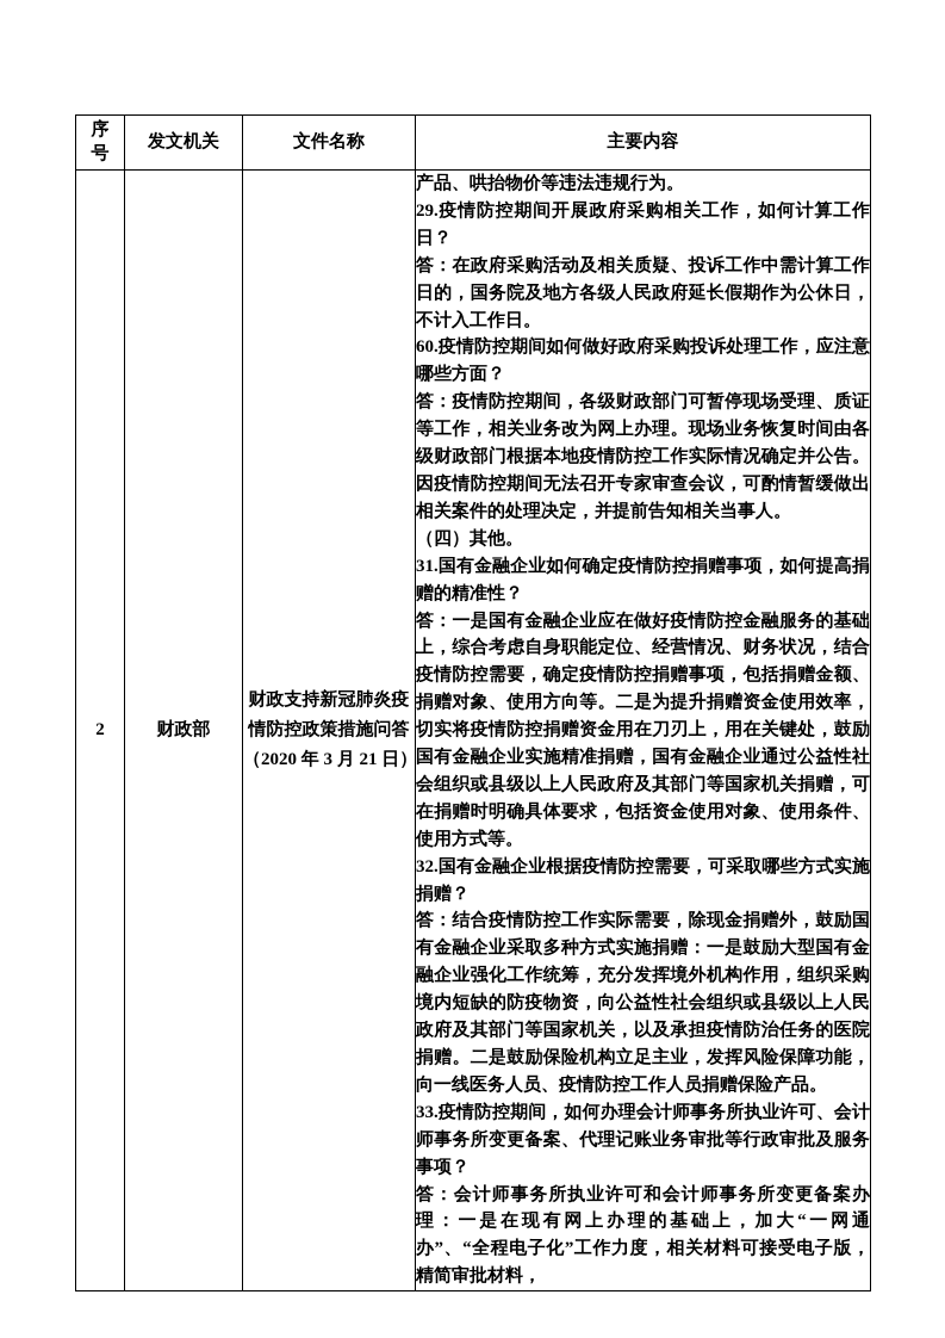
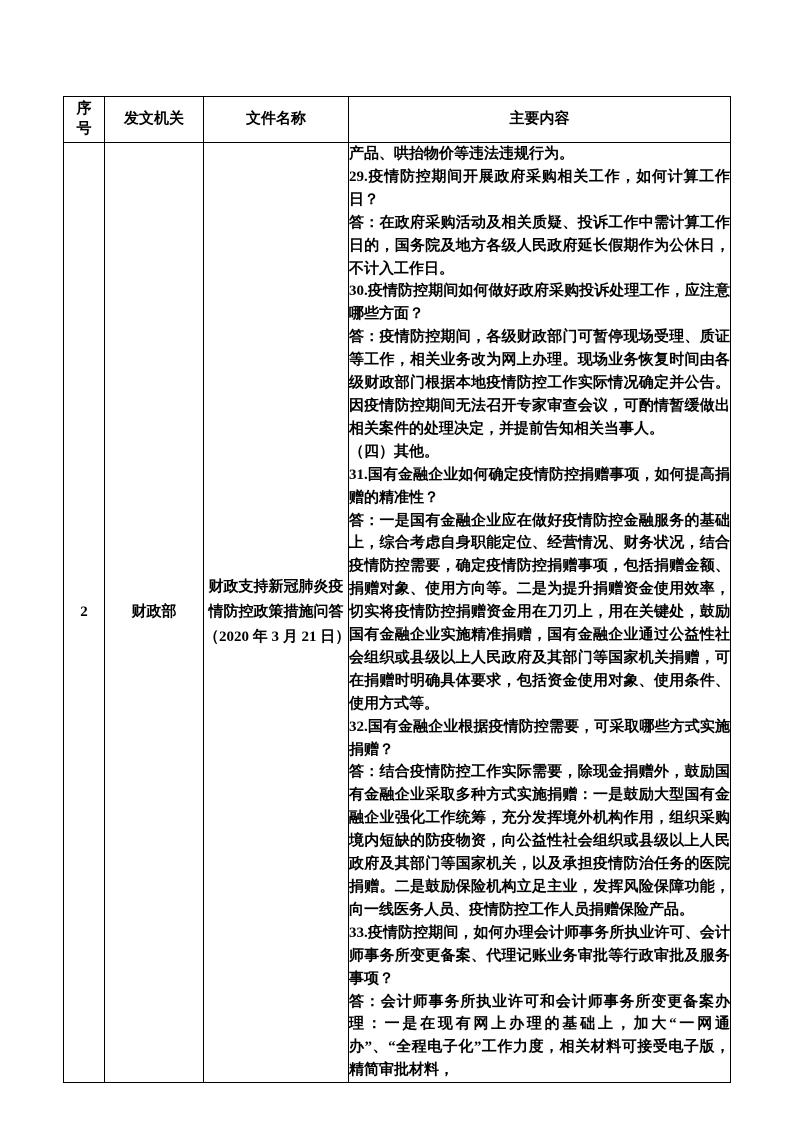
  序号	发文机关	文件名称	主要内容
- 2	财政部	财政支持新冠肺炎疫情防控政策措施问答 （2020 年 3 月 21 日）	产品、哄抬物价等违法违规行为。29.疫情防控期间开展政府采购相关工作，如何计算工作日？答：在政府采购活动及相关质疑、投诉工作中需计算工作日的，国务院及地方各级人民政府延长假期作为公休日，不计入工作日。60.疫情防控期间如何做好政府采购投诉处理工作，应注意哪些方面？答：疫情防控期间，各级财政部门可暂停现场受理、质证等工作，相关业务改为网上办理。现场业务恢复时间由各级财政部门根据本地疫情防控工作实际情况确定并公告。因疫情防控期间无法召开专家审查会议，可酌情暂缓做出相关案件的处理决定，并提前告知相关当事人。（四）其他。31.国有金融企业如何确定疫情防控捐赠事项，如何提高捐赠的精准性？答：一是国有金融企业应在做好疫情防控金融服务的基础上，综合考虑自身职能定位、经营情况、财务状况，结合疫情防控需要，确定疫情防控捐赠事项，包括捐赠金额、捐赠对象、使用方向等。二是为提升捐赠资金使用效率，切实将疫情防控捐赠资金用在刀刃上，用在关键处，鼓励国有金融企业实施精准捐赠，国有金融企业通过公益性社会组织或县级以上人民政府及其部门等国家机关捐赠，可在捐赠时明确具体要求，包括资金使用对象、使用条件、使用方式等。32.国有金融企业根据疫情防控需要，可采取哪些方式实施捐赠？答：结合疫情防控工作实际需要，除现金捐赠外，鼓励国有金融企业采取多种方式实施捐赠：一是鼓励大型国有金融企业强化工作统筹，充分发挥境外机构作用，组织采购境内短缺的防疫物资，向公益性社会组织或县级以上人民政府及其部门等国家机关，以及承担疫情防治任务的医院捐赠。二是鼓励保险机构立足主业，发挥风险保障功能，向一线医务人员、疫情防控工作人员捐赠保险产品。33.疫情防控期间，如何办理会计师事务所执业许可、会计师事务所变更备案、代理记账业务审批等行政审批及服务事项？答：会计师事务所执业许可和会计师事务所变更备案办理：一是在现有网上办理的基础上，加大“一网通办”、“全程电子化”工作力度，相关材料可接受电子版，精简审批材料，
+ 2	财政部	财政支持新冠肺炎疫情防控政策措施问答 （2020 年 3 月 21 日）	产品、哄抬物价等违法违规行为。29.疫情防控期间开展政府采购相关工作，如何计算工作日？答：在政府采购活动及相关质疑、投诉工作中需计算工作日的，国务院及地方各级人民政府延长假期作为公休日，不计入工作日。30.疫情防控期间如何做好政府采购投诉处理工作，应注意哪些方面？答：疫情防控期间，各级财政部门可暂停现场受理、质证等工作，相关业务改为网上办理。现场业务恢复时间由各级财政部门根据本地疫情防控工作实际情况确定并公告。因疫情防控期间无法召开专家审查会议，可酌情暂缓做出相关案件的处理决定，并提前告知相关当事人。（四）其他。31.国有金融企业如何确定疫情防控捐赠事项，如何提高捐赠的精准性？答：一是国有金融企业应在做好疫情防控金融服务的基础上，综合考虑自身职能定位、经营情况、财务状况，结合疫情防控需要，确定疫情防控捐赠事项，包括捐赠金额、捐赠对象、使用方向等。二是为提升捐赠资金使用效率，切实将疫情防控捐赠资金用在刀刃上，用在关键处，鼓励国有金融企业实施精准捐赠，国有金融企业通过公益性社会组织或县级以上人民政府及其部门等国家机关捐赠，可在捐赠时明确具体要求，包括资金使用对象、使用条件、使用方式等。32.国有金融企业根据疫情防控需要，可采取哪些方式实施捐赠？答：结合疫情防控工作实际需要，除现金捐赠外，鼓励国有金融企业采取多种方式实施捐赠：一是鼓励大型国有金融企业强化工作统筹，充分发挥境外机构作用，组织采购境内短缺的防疫物资，向公益性社会组织或县级以上人民政府及其部门等国家机关，以及承担疫情防治任务的医院捐赠。二是鼓励保险机构立足主业，发挥风险保障功能，向一线医务人员、疫情防控工作人员捐赠保险产品。33.疫情防控期间，如何办理会计师事务所执业许可、会计师事务所变更备案、代理记账业务审批等行政审批及服务事项？答：会计师事务所执业许可和会计师事务所变更备案办理：一是在现有网上办理的基础上，加大“一网通办”、“全程电子化”工作力度，相关材料可接受电子版，精简审批材料，
